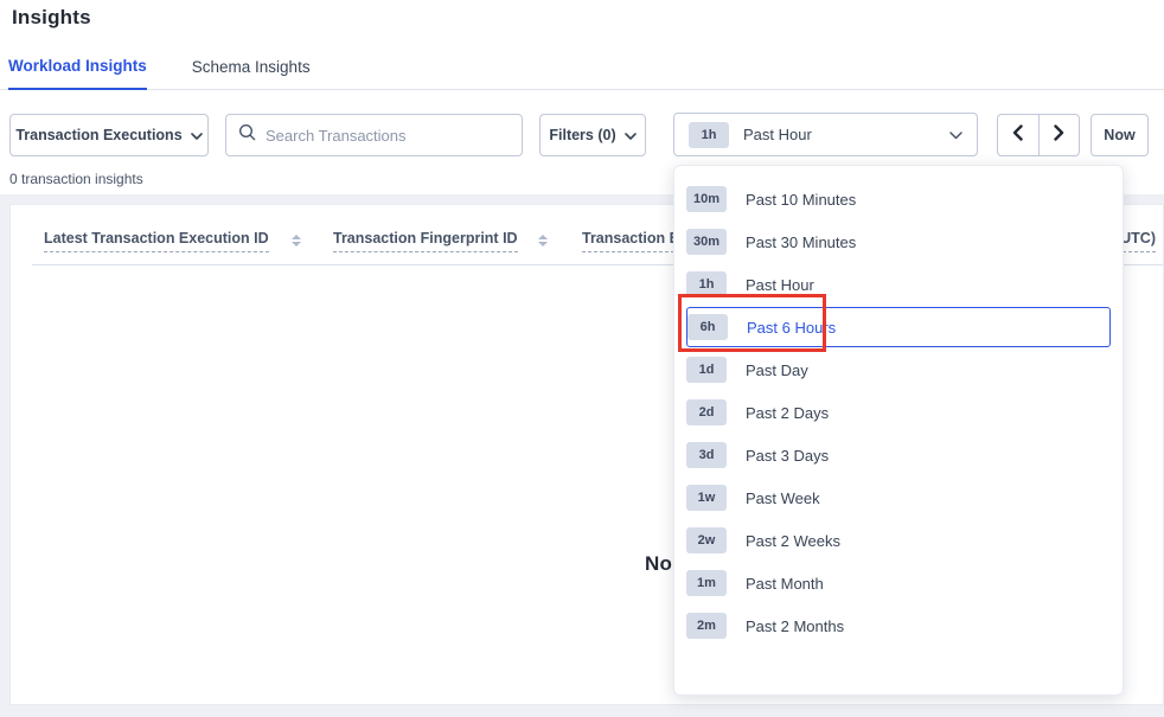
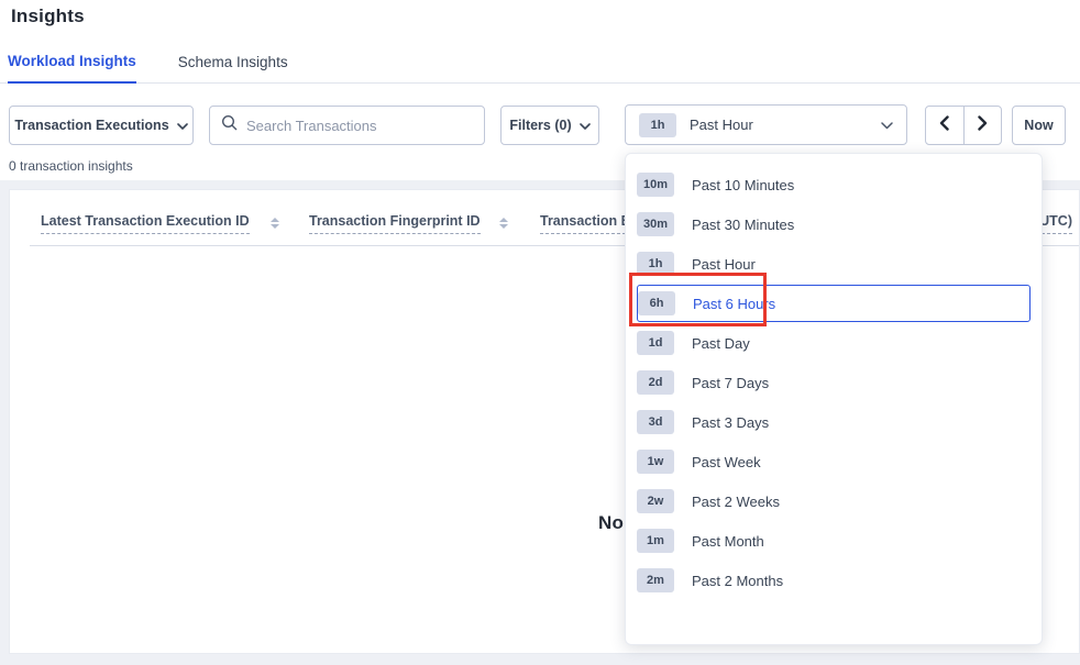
  Workload Insights
  Schema Insights
  Insights
  Transaction Executions
  Search Transactions
  Filters (0)
  1h
  Past Hour
  Now
  0 transaction insights
  Latest Transaction Execution ID
  Transaction Fingerprint ID
  10m
  Past 10 Minutes
  30m
  Past 30 Minutes
  1h
  Past Hour
  6h
  Past 6 Hours
  1d
  Past Day
  2d
- Past 2 Days
+ Past 7 Days
  3d
  Past 3 Days
  1w
  Past Week
  2w
  Past 2 Weeks
  1m
  Past Month
  2m
  Past 2 Months
